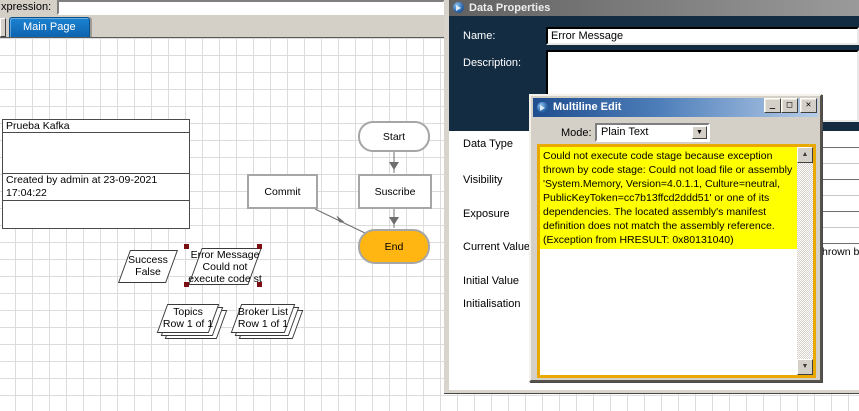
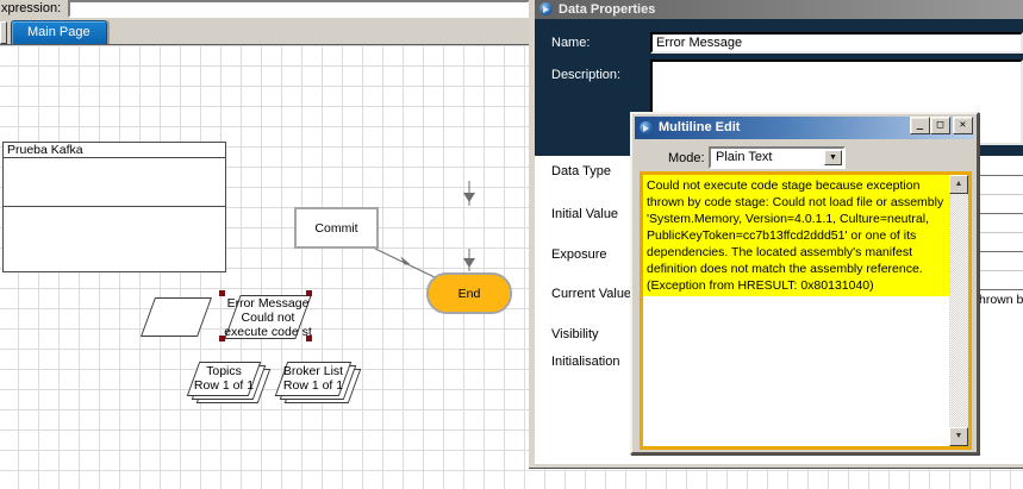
  xpression:
  Main Page
  Prueba Kafka
- Created by admin at 23-09-2021 17:04:22
- Start
  Commit
- Suscribe
  End
- Success
- False
  Error Message
  Could not
  execute code st
  Topics
  Row 1 of 1
  Broker List
  Row 1 of 1
  Data Properties
  Name:
  Error Message
  Description:
  Data Type
- Visibility
+ Initial Value
  Exposure
  Current Value
- Initial Value
+ Visibility
  Initialisation
  hrown b
  Multiline Edit
  _
  □
  ✕
  Mode:
  Plain Text
  Could not execute code stage because exception thrown by code stage: Could not load file or assembly 'System.Memory, Version=4.0.1.1, Culture=neutral, PublicKeyToken=cc7b13ffcd2ddd51' or one of its dependencies. The located assembly's manifest definition does not match the assembly reference. (Exception from HRESULT: 0x80131040)
